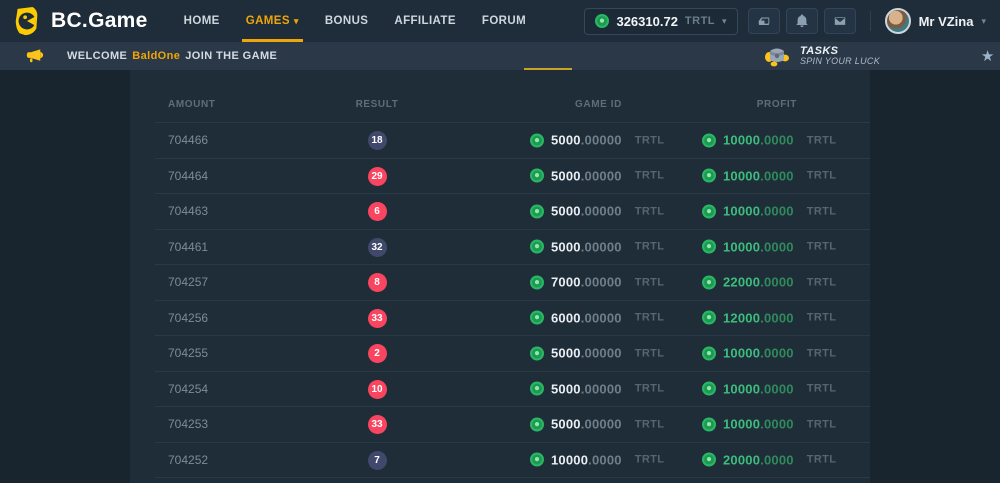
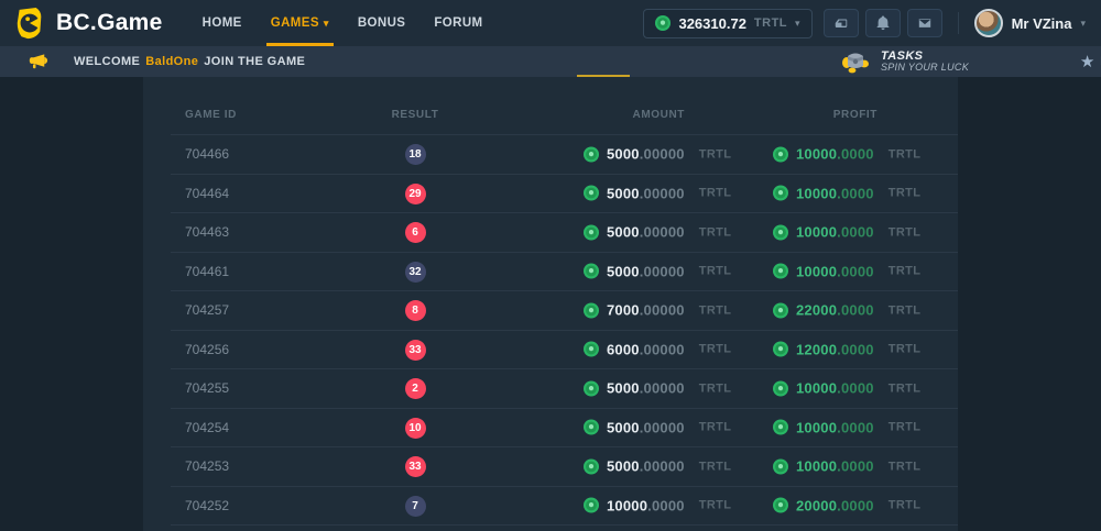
  BC.Game
  HOME
  GAMES
  ▾
  BONUS
- AFFILIATE
  FORUM
  326310.72
  TRTL
  ▾
  Mr VZina
  ▾
  WELCOME
  BaldOne
  JOIN THE GAME
  TASKS
  SPIN YOUR LUCK
  ★
- AMOUNT
+ GAME ID
  RESULT
- GAME ID
+ AMOUNT
  PROFIT
  704466
  18
  5000.00000
  TRTL
  10000.0000
  TRTL
  704464
  29
  5000.00000
  TRTL
  10000.0000
  TRTL
  704463
  6
  5000.00000
  TRTL
  10000.0000
  TRTL
  704461
  32
  5000.00000
  TRTL
  10000.0000
  TRTL
  704257
  8
  7000.00000
  TRTL
  22000.0000
  TRTL
  704256
  33
  6000.00000
  TRTL
  12000.0000
  TRTL
  704255
  2
  5000.00000
  TRTL
  10000.0000
  TRTL
  704254
  10
  5000.00000
  TRTL
  10000.0000
  TRTL
  704253
  33
  5000.00000
  TRTL
  10000.0000
  TRTL
  704252
  7
  10000.0000
  TRTL
  20000.0000
  TRTL
